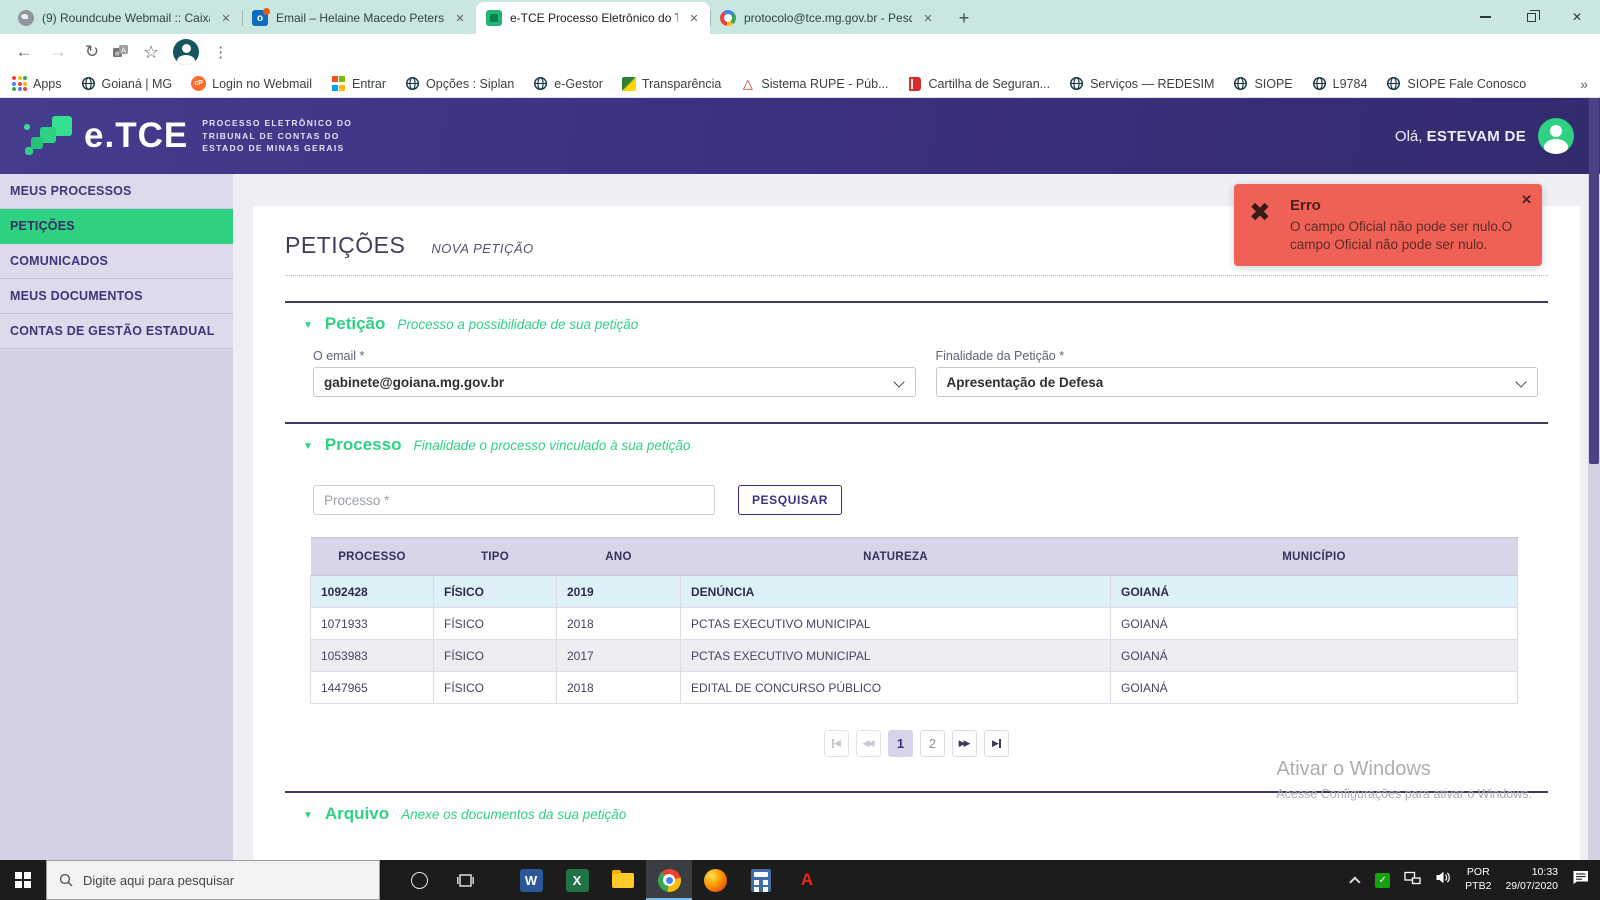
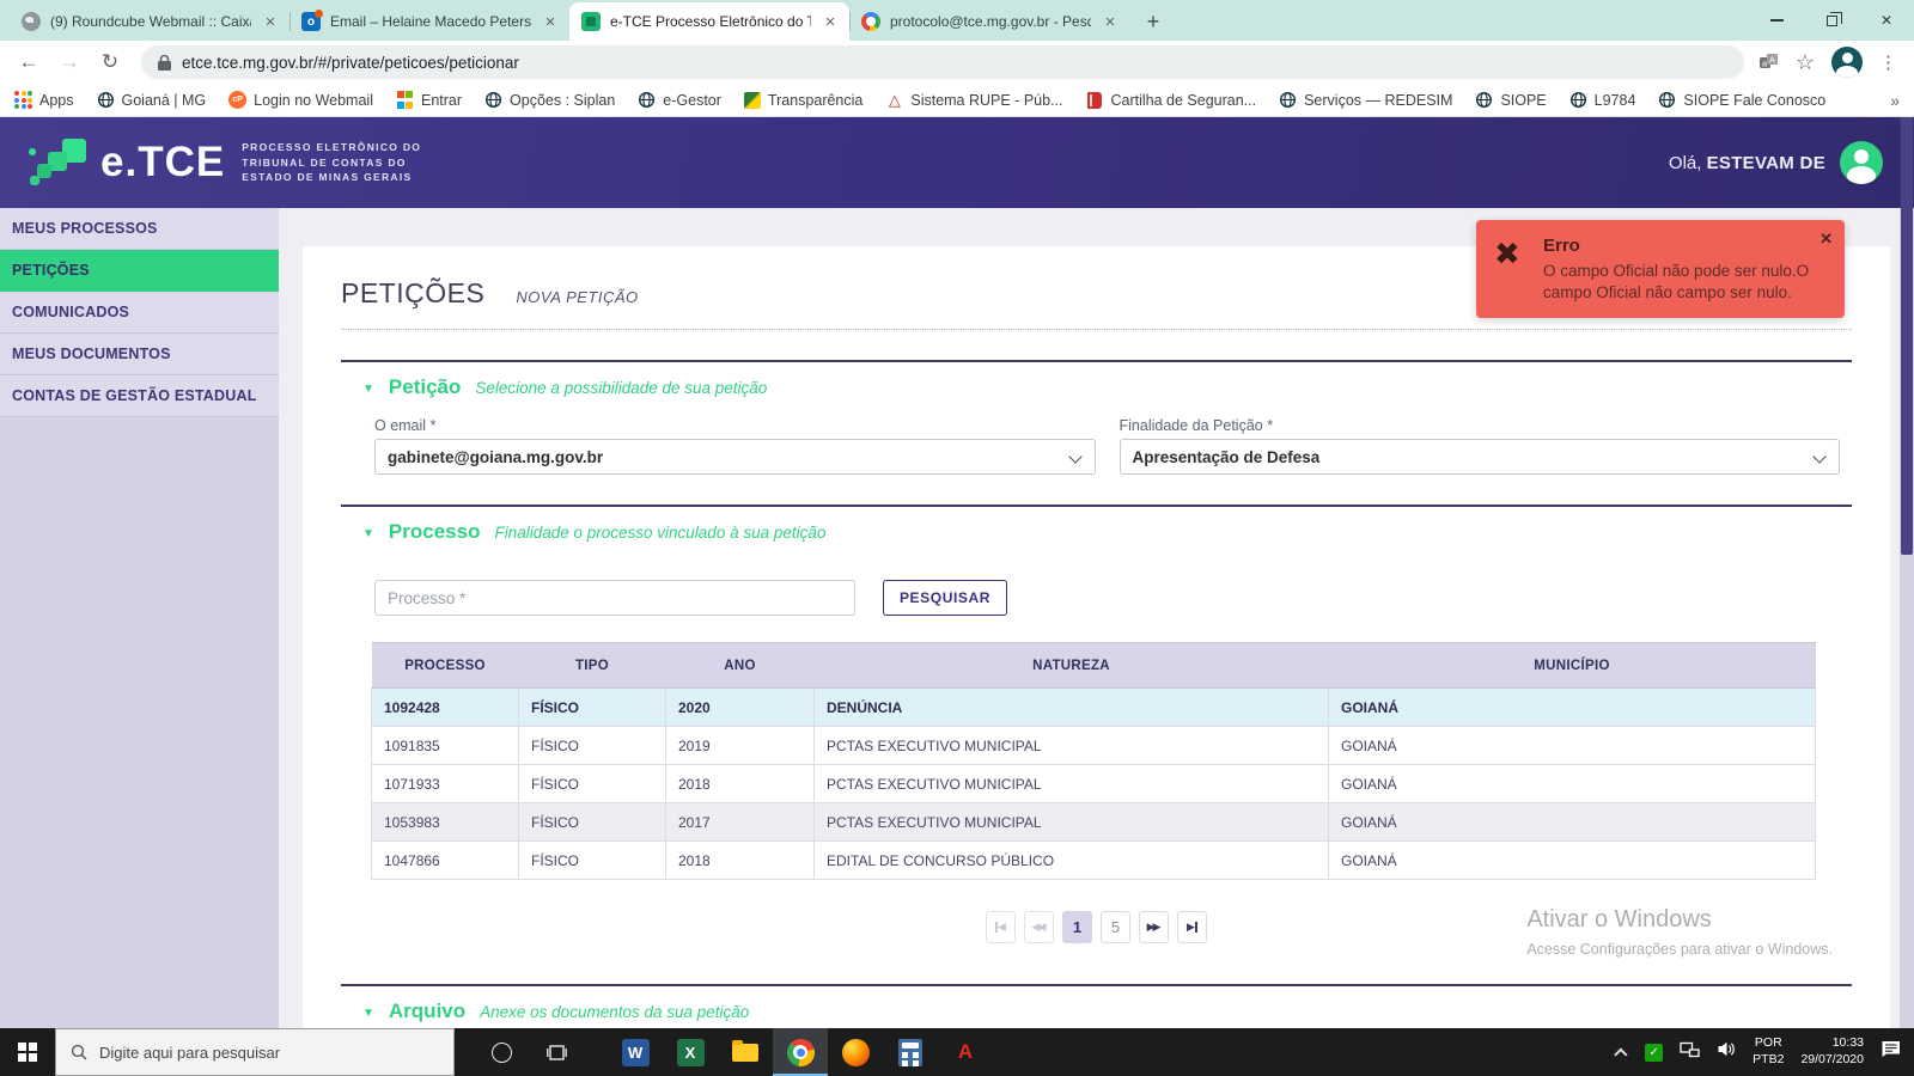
  (9) Roundcube Webmail :: Caix
  ✕
  o
  Email – Helaine Macedo Peters
  ✕
  e-TCE Processo Eletrônico do T
  ✕
  protocolo@tce.mg.gov.br - Pes
  ✕
  +
  ✕
  ←
  →
  ↻
+ etce.tce.mg.gov.br/#/private/peticoes/peticionar
  a
  A
  ☆
  ⋮
  Apps
  Goianá | MG
  Login no Webmail
  Entrar
  Opções : Siplan
  e-Gestor
  Transparência
  △
  Sistema RUPE - Púb...
  Cartilha de Seguran...
  Serviços — REDESIM
  SIOPE
  L9784
  SIOPE Fale Conosco
  »
  e.TCE
  PROCESSO ELETRÔNICO DO
  TRIBUNAL DE CONTAS DO
  ESTADO DE MINAS GERAIS
  Olá, ESTEVAM DE
  MEUS PROCESSOS
  PETIÇÕES
  COMUNICADOS
  MEUS DOCUMENTOS
  CONTAS DE GESTÃO ESTADUAL
  PETIÇÕES
  NOVA PETIÇÃO
  ▼
  Petição
- Processo a possibilidade de sua petição
+ Selecione a possibilidade de sua petição
  O email *
  gabinete@goiana.mg.gov.br
  Finalidade da Petição *
  Apresentação de Defesa
  ▼
  Processo
  Finalidade o processo vinculado à sua petição
  Processo *
  PESQUISAR
  PROCESSO	TIPO	ANO	NATUREZA	MUNICÍPIO
- 1092428	FÍSICO	2019	DENÚNCIA	GOIANÁ
+ 1092428	FÍSICO	2020	DENÚNCIA	GOIANÁ
+ 1091835	FÍSICO	2019	PCTAS EXECUTIVO MUNICIPAL	GOIANÁ
  1071933	FÍSICO	2018	PCTAS EXECUTIVO MUNICIPAL	GOIANÁ
  1053983	FÍSICO	2017	PCTAS EXECUTIVO MUNICIPAL	GOIANÁ
- 1447965	FÍSICO	2018	EDITAL DE CONCURSO PÚBLICO	GOIANÁ
+ 1047866	FÍSICO	2018	EDITAL DE CONCURSO PÚBLICO	GOIANÁ
  ◀
  ◀◀
  1
- 2
+ 5
  ▶▶
  ▶
  ▼
  Arquivo
  Anexe os documentos da sua petição
  Ativar o Windows
  Acesse Configurações para ativar o Windows.
  ✖
  ✕
  Erro
- O campo Oficial não pode ser nulo.O campo Oficial não pode ser nulo.
+ O campo Oficial não pode ser nulo.O campo Oficial não campo ser nulo.
  Digite aqui para pesquisar
  W
  X
  A
  ✓
  POR
  PTB2
  10:33
  29/07/2020
